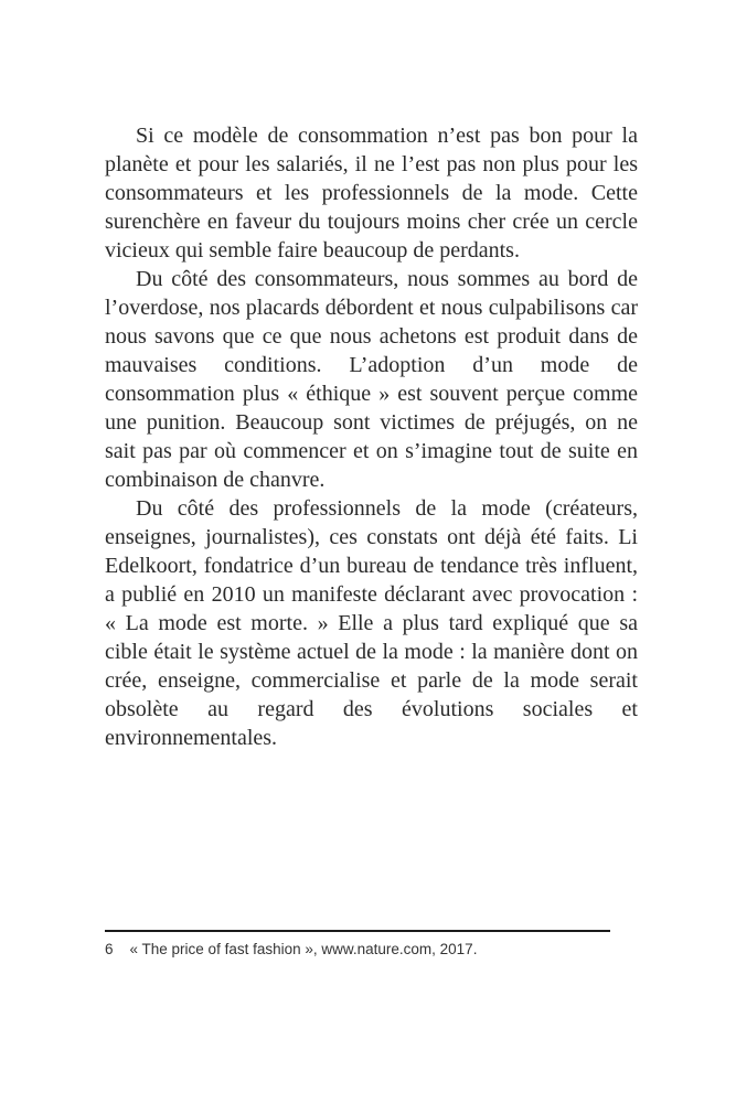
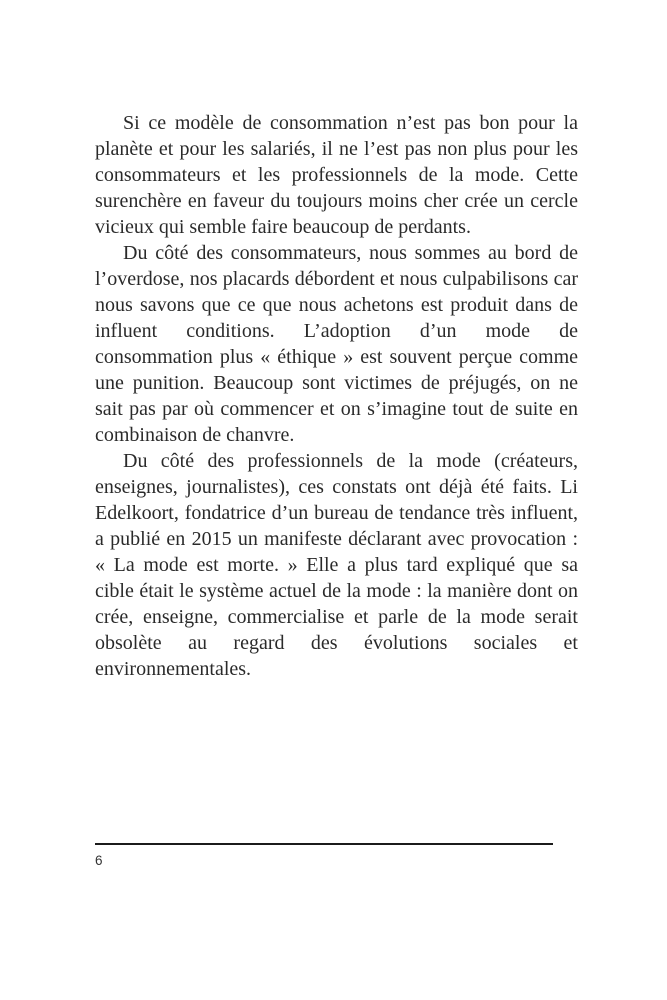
  Si ce modèle de consommation n’est pas bon pour la planète et pour les salariés, il ne l’est pas non plus pour les consommateurs et les professionnels de la mode. Cette surenchère en faveur du toujours moins cher crée un cercle vicieux qui semble faire beaucoup de perdants.
- Du côté des consommateurs, nous sommes au bord de l’overdose, nos placards débordent et nous culpabilisons car nous savons que ce que nous achetons est produit dans de mauvaises conditions. L’adoption d’un mode de consommation plus « éthique » est souvent perçue comme une punition. Beaucoup sont victimes de préjugés, on ne sait pas par où commencer et on s’imagine tout de suite en combinaison de chanvre.
+ Du côté des consommateurs, nous sommes au bord de l’overdose, nos placards débordent et nous culpabilisons car nous savons que ce que nous achetons est produit dans de influent conditions. L’adoption d’un mode de consommation plus « éthique » est souvent perçue comme une punition. Beaucoup sont victimes de préjugés, on ne sait pas par où commencer et on s’imagine tout de suite en combinaison de chanvre.
- Du côté des professionnels de la mode (créateurs, enseignes, journalistes), ces constats ont déjà été faits. Li Edelkoort, fondatrice d’un bureau de tendance très influent, a publié en 2010 un manifeste déclarant avec provocation : « La mode est morte. » Elle a plus tard expliqué que sa cible était le système actuel de la mode : la manière dont on crée, enseigne, commercialise et parle de la mode serait obsolète au regard des évolutions sociales et environnementales.
+ Du côté des professionnels de la mode (créateurs, enseignes, journalistes), ces constats ont déjà été faits. Li Edelkoort, fondatrice d’un bureau de tendance très influent, a publié en 2015 un manifeste déclarant avec provocation : « La mode est morte. » Elle a plus tard expliqué que sa cible était le système actuel de la mode : la manière dont on crée, enseigne, commercialise et parle de la mode serait obsolète au regard des évolutions sociales et environnementales.
  6
- « The price of fast fashion », www.nature.com, 2017.
